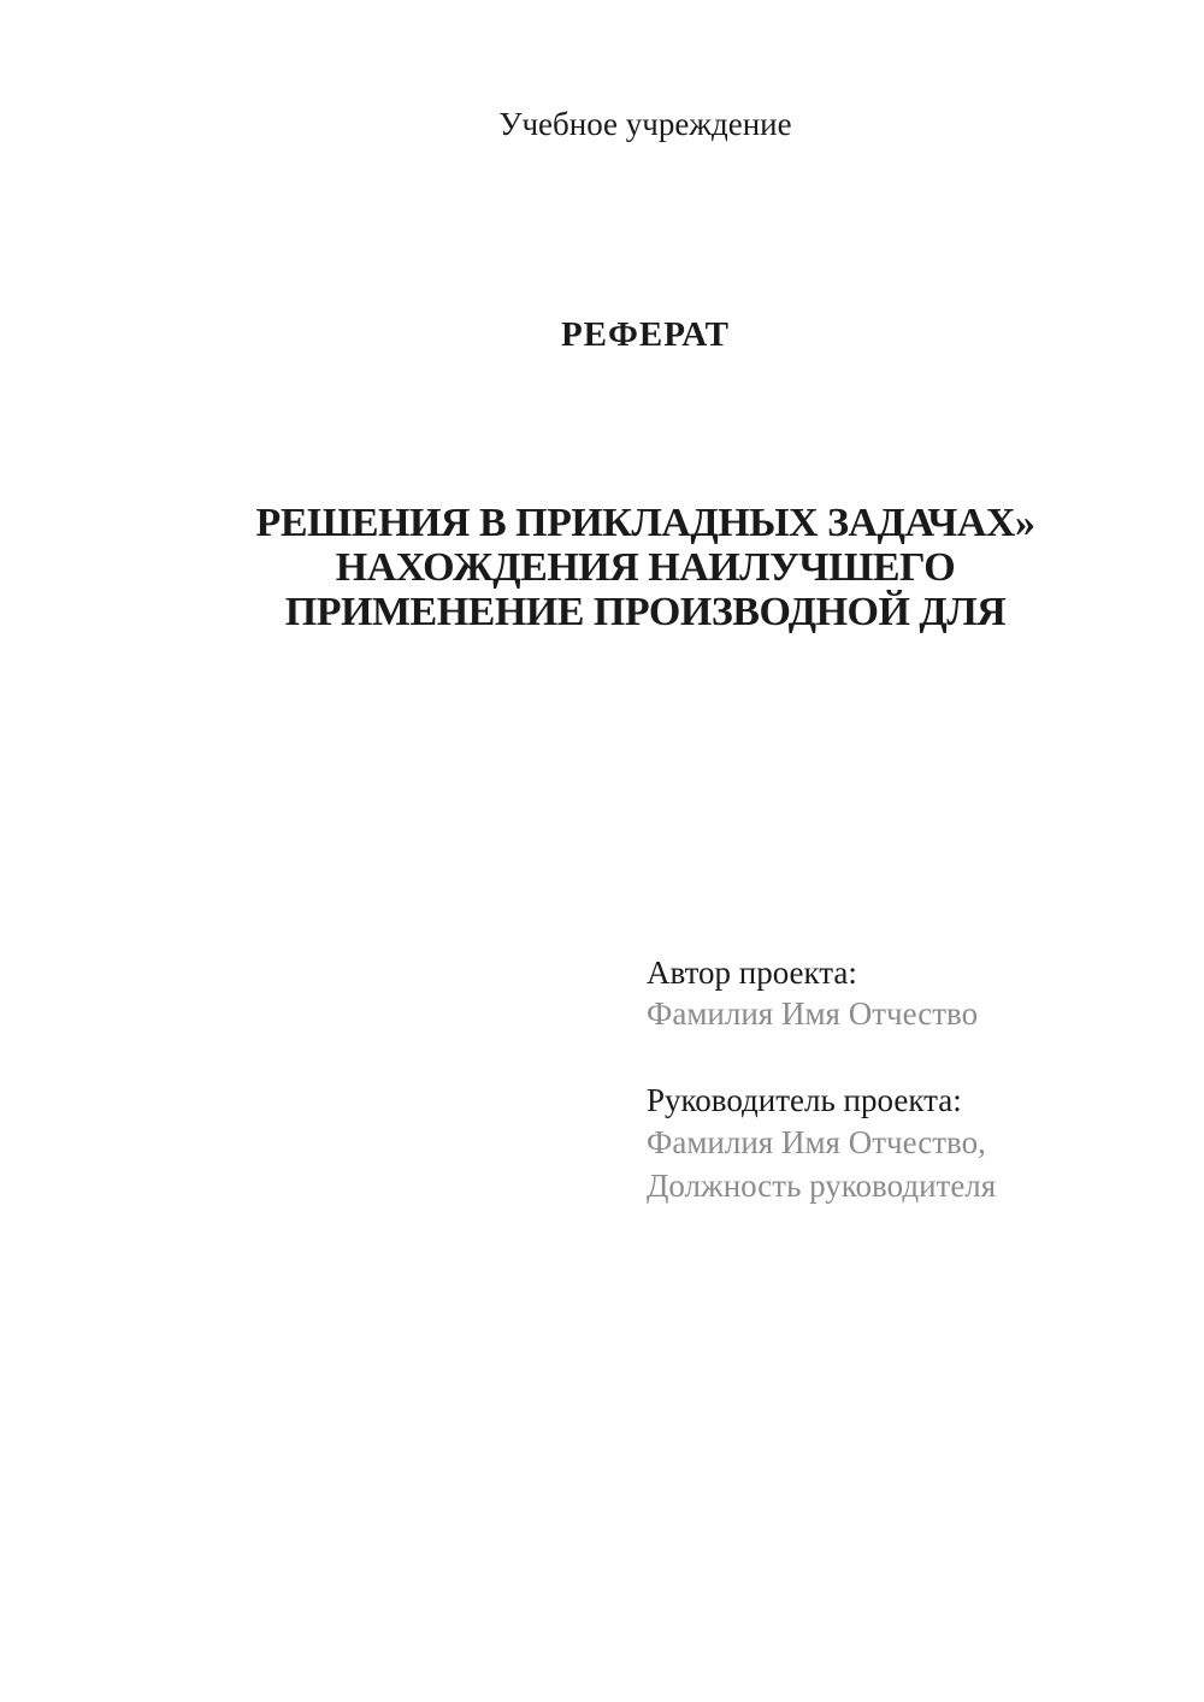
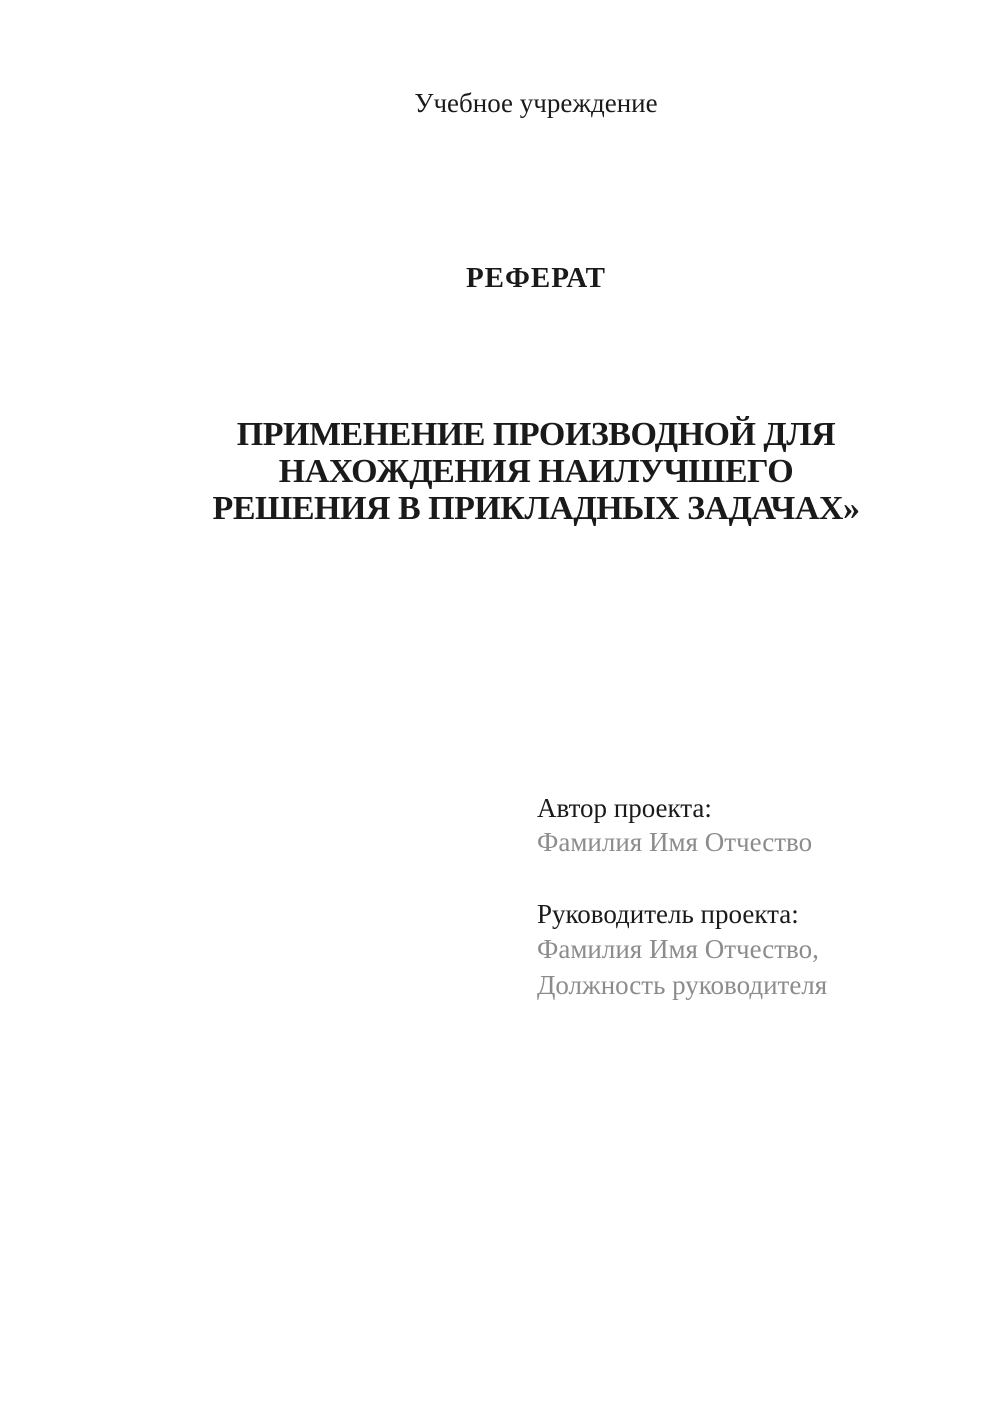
  Учебное учреждение
  РЕФЕРАТ
- РЕШЕНИЯ В ПРИКЛАДНЫХ ЗАДАЧАХ»
+ ПРИМЕНЕНИЕ ПРОИЗВОДНОЙ ДЛЯ
  НАХОЖДЕНИЯ НАИЛУЧШЕГО
- ПРИМЕНЕНИЕ ПРОИЗВОДНОЙ ДЛЯ
+ РЕШЕНИЯ В ПРИКЛАДНЫХ ЗАДАЧАХ»
  Автор проекта:
  Фамилия Имя Отчество
  Руководитель проекта:
  Фамилия Имя Отчество,
  Должность руководителя
